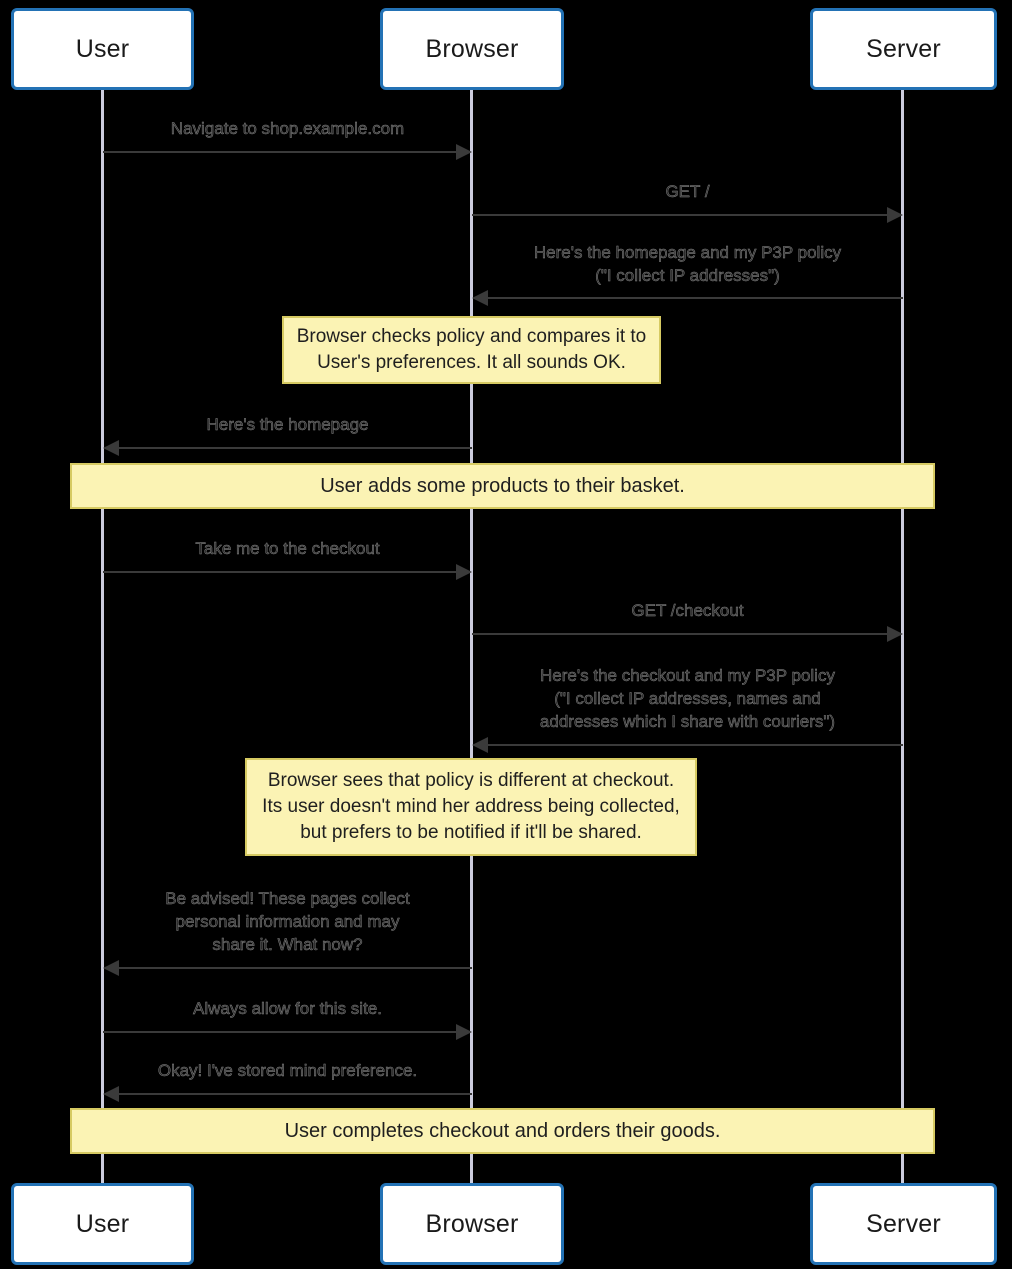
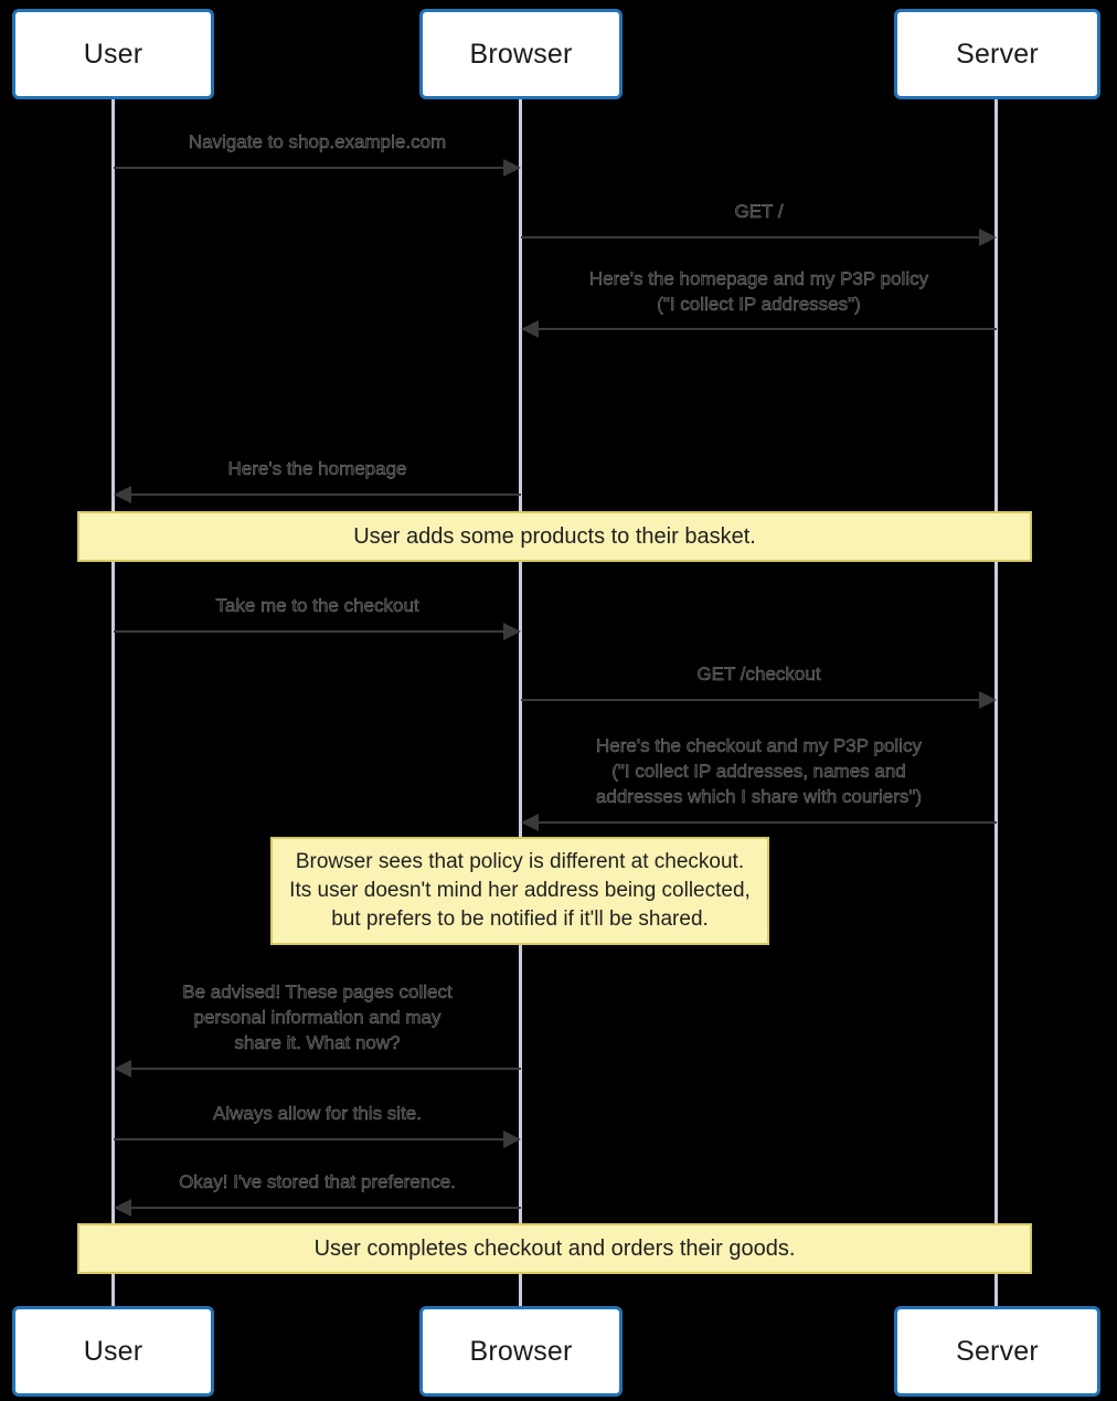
  User
  Browser
  Server
  Navigate to shop.example.com
  GET /
  Here's the homepage and my P3P policy
  ("I collect IP addresses")
- Browser checks policy and compares it to
- User's preferences. It all sounds OK.
  Here's the homepage
  User adds some products to their basket.
  Take me to the checkout
  GET /checkout
  Here's the checkout and my P3P policy
  ("I collect IP addresses, names and
  addresses which I share with couriers")
  Browser sees that policy is different at checkout.
  Its user doesn't mind her address being collected,
  but prefers to be notified if it'll be shared.
  Be advised! These pages collect
  personal information and may
  share it. What now?
  Always allow for this site.
- Okay! I've stored mind preference.
+ Okay! I've stored that preference.
  User completes checkout and orders their goods.
  User
  Browser
  Server
